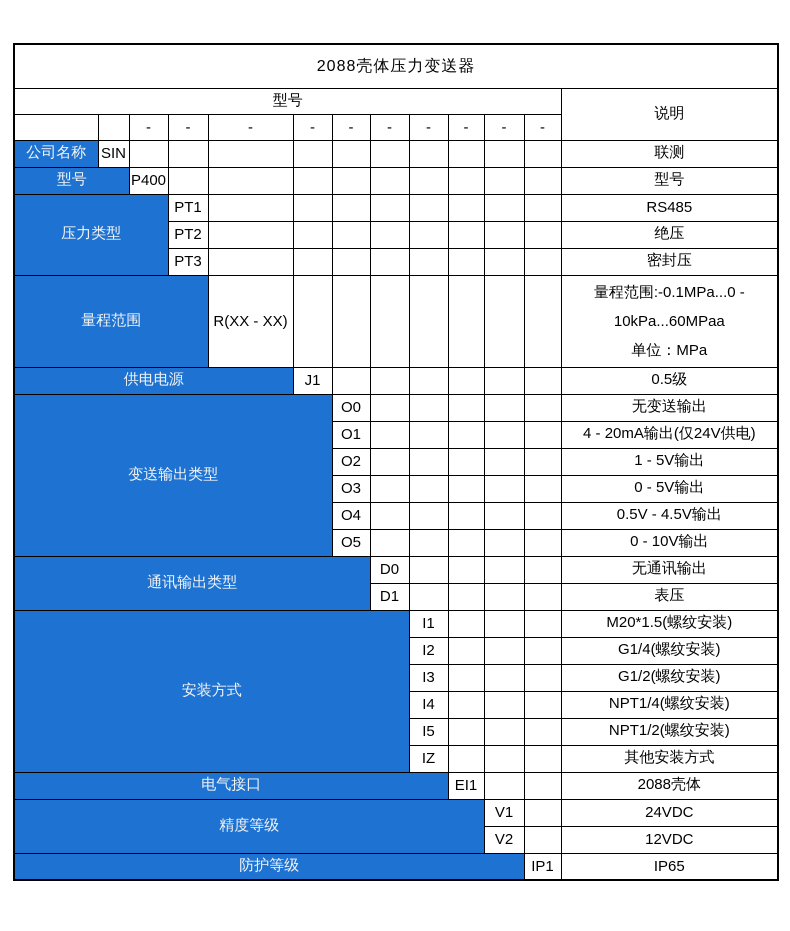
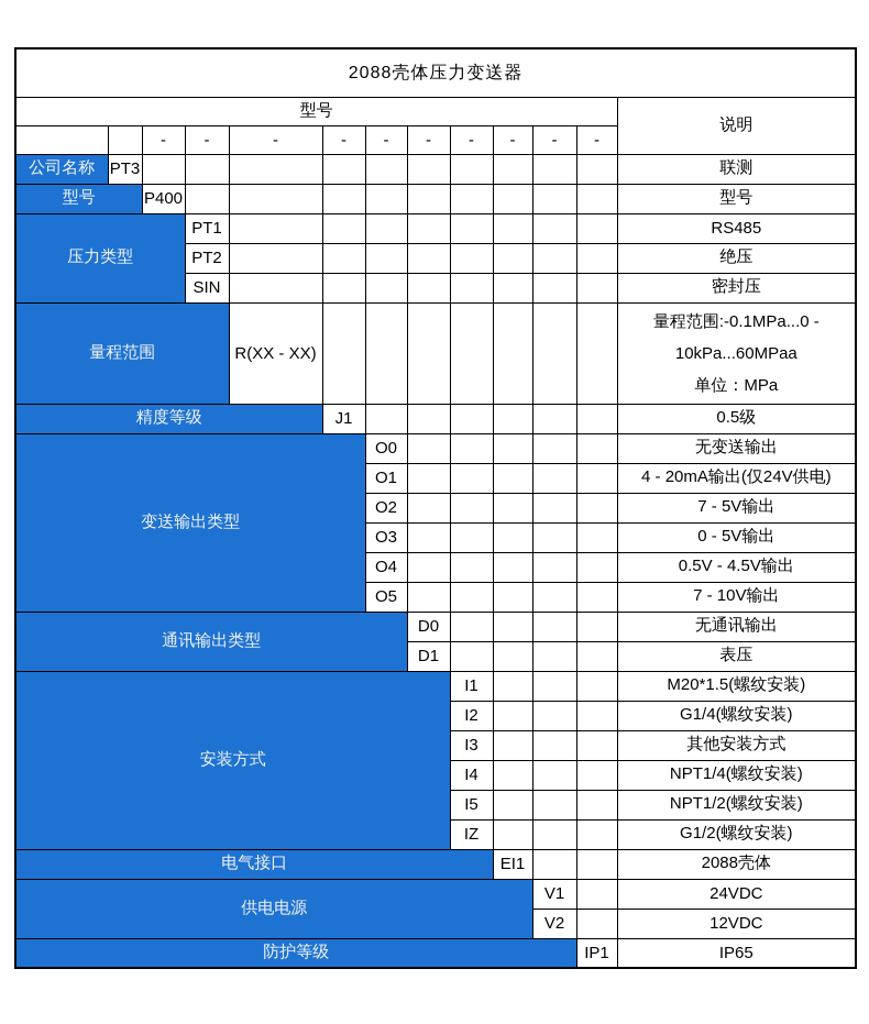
  2088壳体压力变送器
  型号	说明
  		-	-	-	-	-	-	-	-	-	-
- 公司名称	SIN											联测
+ 公司名称	PT3											联测
  型号	P400										型号
  压力类型	PT1									RS485
  PT2									绝压
- PT3									密封压
+ SIN									密封压
  量程范围	R(XX - XX)								量程范围:-0.1MPa...0 - 10kPa...60MPaa 单位：MPa
- 供电电源	J1							0.5级
+ 精度等级	J1							0.5级
  变送输出类型	O0						无变送输出
  O1						4 - 20mA输出(仅24V供电)
- O2						1 - 5V输出
+ O2						7 - 5V输出
  O3						0 - 5V输出
  O4						0.5V - 4.5V输出
- O5						0 - 10V输出
+ O5						7 - 10V输出
  通讯输出类型	D0					无通讯输出
  D1					表压
  安装方式	I1				M20*1.5(螺纹安装)
  I2				G1/4(螺纹安装)
- I3				G1/2(螺纹安装)
+ I3				其他安装方式
  I4				NPT1/4(螺纹安装)
  I5				NPT1/2(螺纹安装)
- IZ				其他安装方式
+ IZ				G1/2(螺纹安装)
  电气接口	EI1			2088壳体
- 精度等级	V1		24VDC
+ 供电电源	V1		24VDC
  V2		12VDC
  防护等级	IP1	IP65
